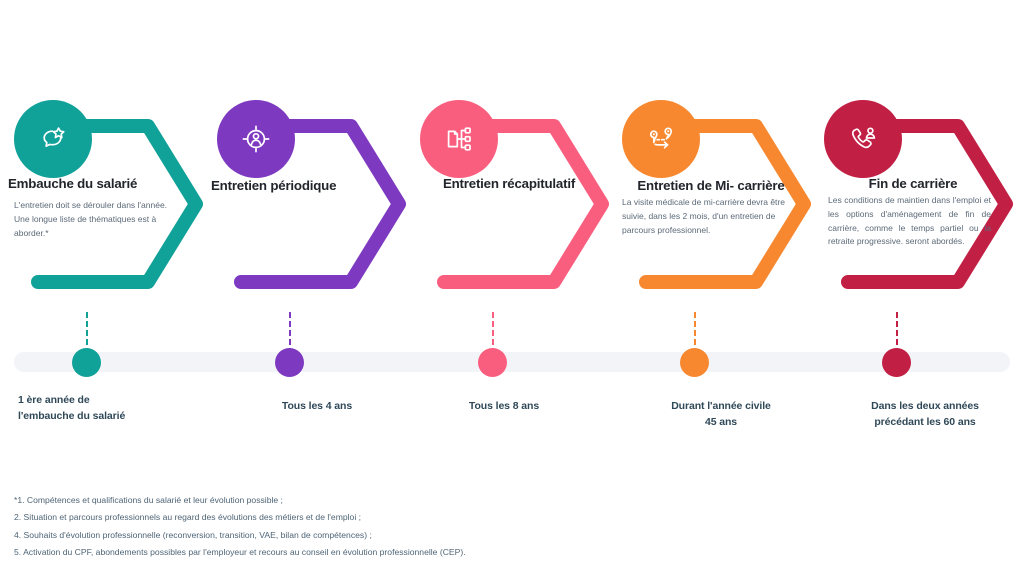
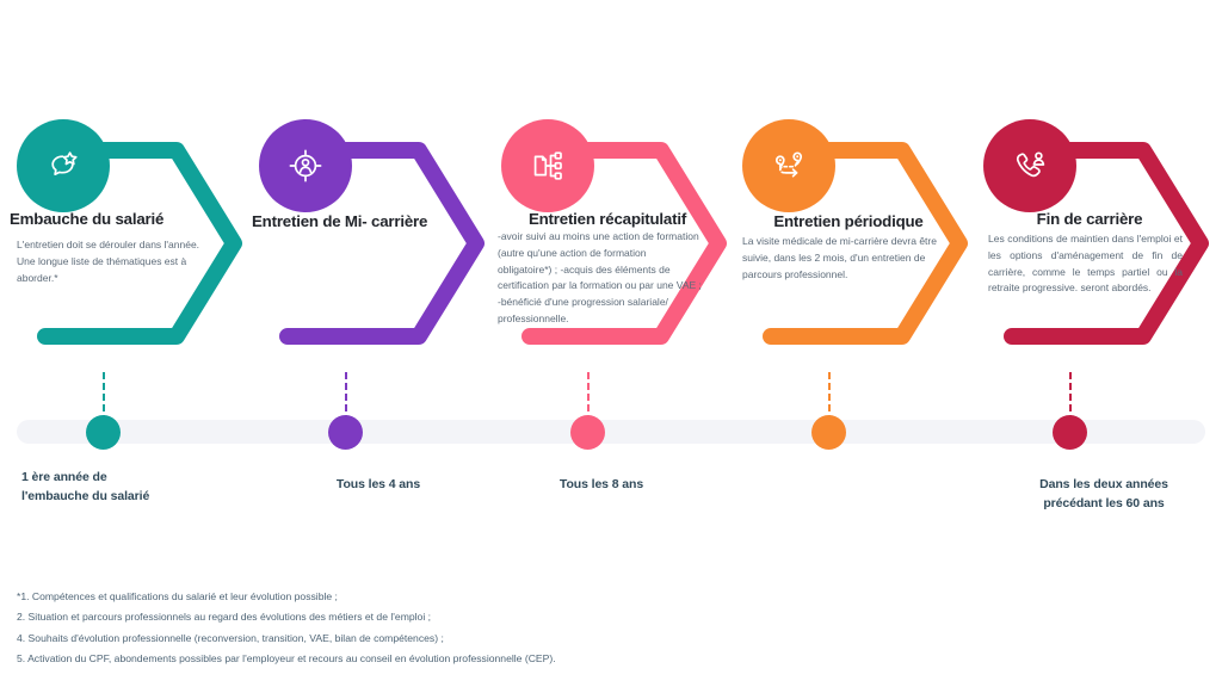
  Embauche du salarié
  L'entretien doit se dérouler dans l'année. Une longue liste de thématiques est à aborder.*
- Entretien périodique
+ Entretien de Mi- carrière
  Entretien récapitulatif
+ -avoir suivi au moins une action de formation (autre qu'une action de formation obligatoire*) ; -acquis des éléments de certification par la formation ou par une VAE ; -bénéficié d'une progression salariale/ professionnelle.
- Entretien de Mi- carrière
+ Entretien périodique
  La visite médicale de mi-carrière devra être suivie, dans les 2 mois, d'un entretien de parcours professionnel.
  Fin de carrière
  Les conditions de maintien dans l'emploi et les options d'aménagement de fin de carrière, comme le temps partiel ou la retraite progressive. seront abordés.
  *1. Compétences et qualifications du salarié et leur évolution possible ;
  2. Situation et parcours professionnels au regard des évolutions des métiers et de l'emploi ;
  4. Souhaits d'évolution professionnelle (reconversion, transition, VAE, bilan de compétences) ;
  5. Activation du CPF, abondements possibles par l'employeur et recours au conseil en évolution professionnelle (CEP).
  1 ère année de l'embauche du salarié
  Tous les 4 ans
  Tous les 8 ans
- Durant l'année civile 45 ans
  Dans les deux années précédant les 60 ans
